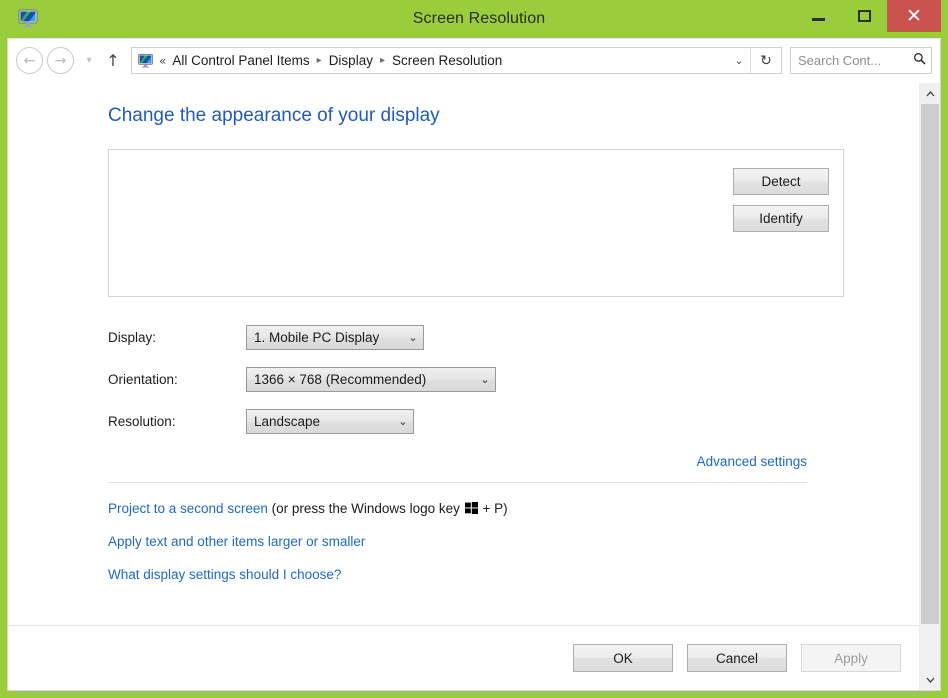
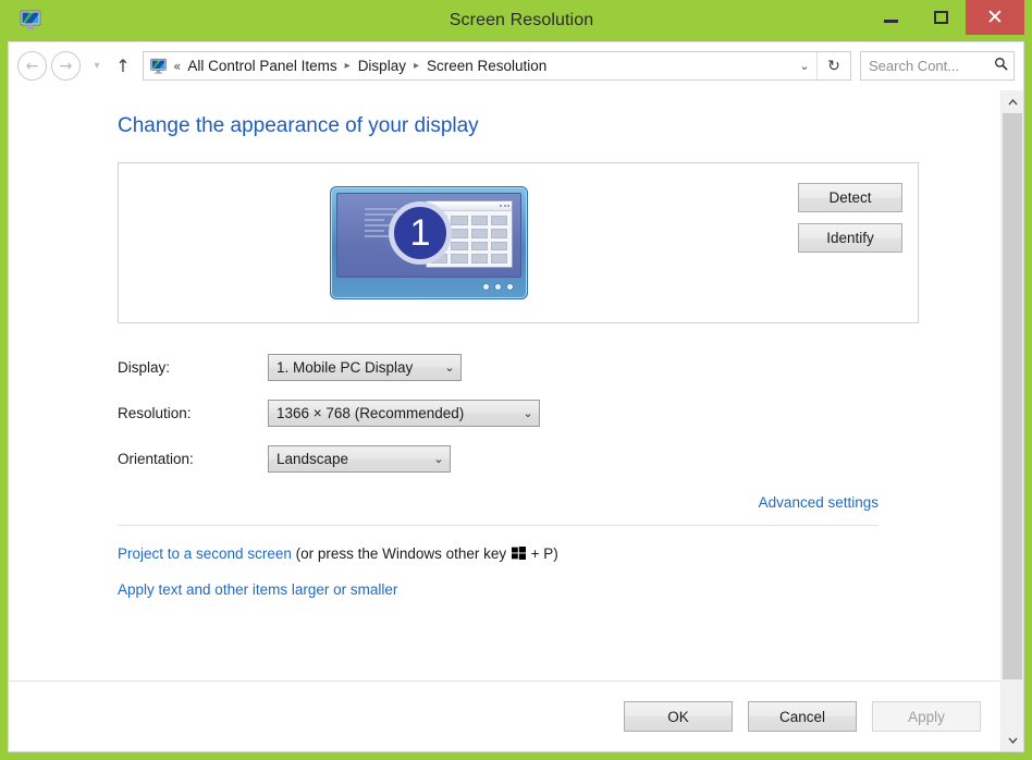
  Screen Resolution
  ✕
  ←
  →
  ▾
  ↑
  «
  All Control Panel Items
  ▸
  Display
  ▸
  Screen Resolution
  ⌄
  ↻
  Search Cont...
  Change the appearance of your display
+ 1
  Detect
  Identify
  Display:
  1. Mobile PC Display
  ⌄
- Orientation:
+ Resolution:
  1366 × 768 (Recommended)
  ⌄
- Resolution:
+ Orientation:
  Landscape
  ⌄
  Advanced settings
- Project to a second screen (or press the Windows logo key + P)
+ Project to a second screen (or press the Windows other key + P)
  Apply text and other items larger or smaller
- What display settings should I choose?
  OK
  Cancel
  Apply
